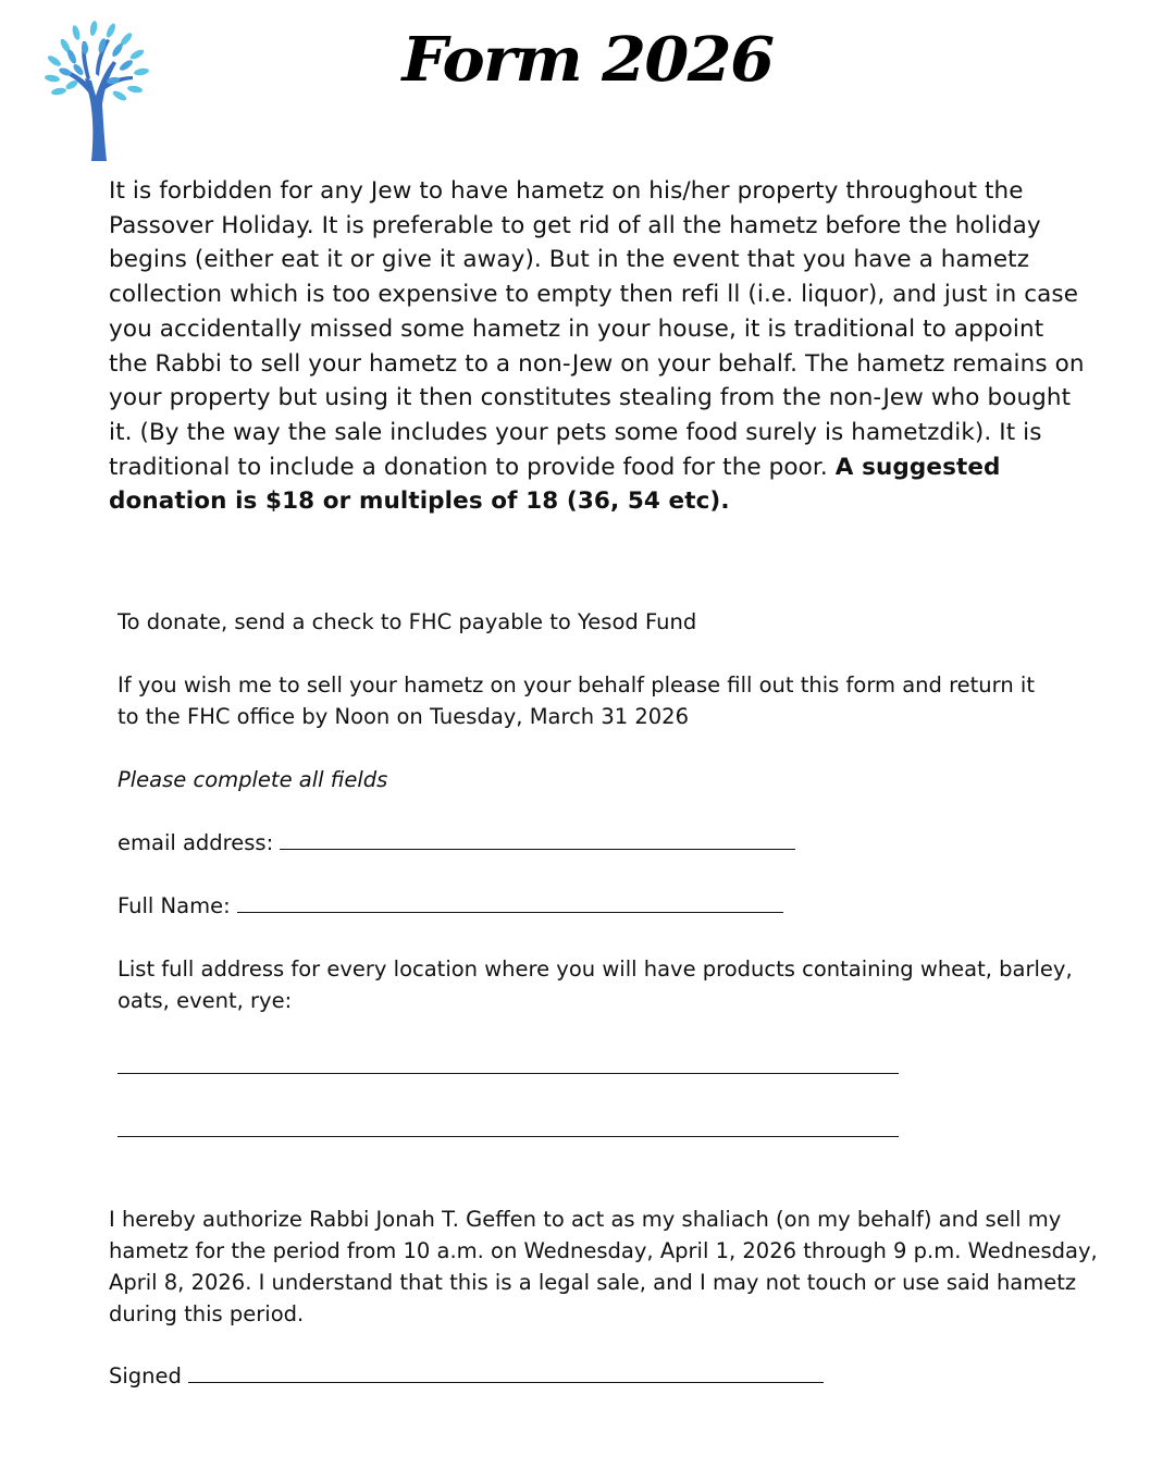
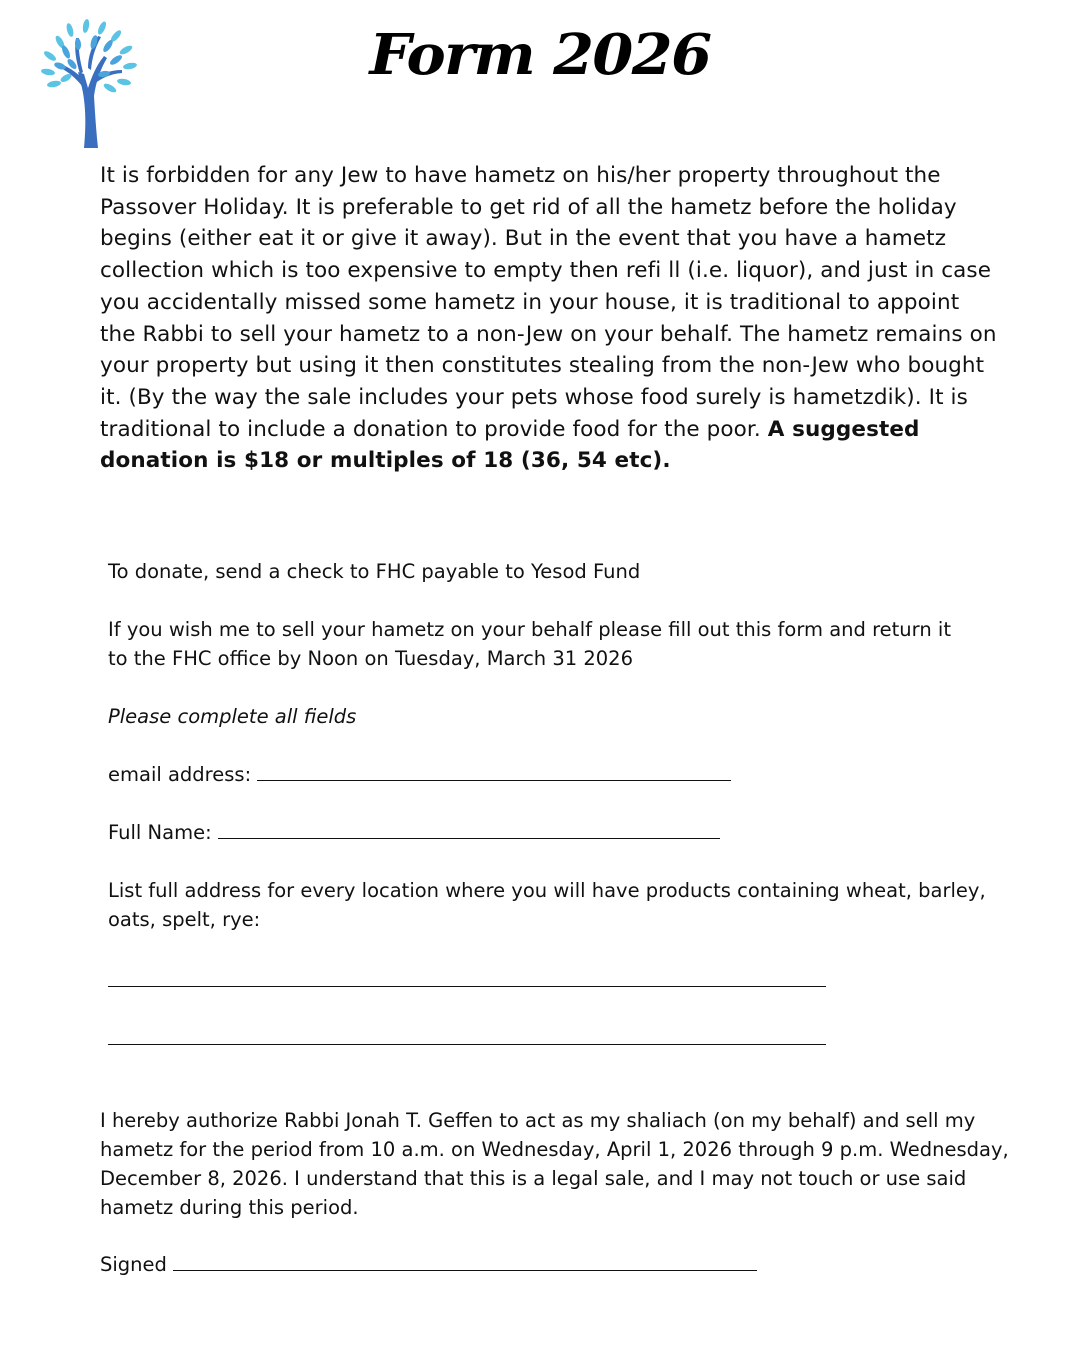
  Form 2026
- It is forbidden for any Jew to have hametz on his/her property throughout the Passover Holiday. It is preferable to get rid of all the hametz before the holiday begins (either eat it or give it away). But in the event that you have a hametz collection which is too expensive to empty then refi ll (i.e. liquor), and just in case you accidentally missed some hametz in your house, it is traditional to appoint the Rabbi to sell your hametz to a non-Jew on your behalf. The hametz remains on your property but using it then constitutes stealing from the non-Jew who bought it. (By the way the sale includes your pets some food surely is hametzdik). It is traditional to include a donation to provide food for the poor. A suggested donation is $18 or multiples of 18 (36, 54 etc).
+ It is forbidden for any Jew to have hametz on his/her property throughout the Passover Holiday. It is preferable to get rid of all the hametz before the holiday begins (either eat it or give it away). But in the event that you have a hametz collection which is too expensive to empty then refi ll (i.e. liquor), and just in case you accidentally missed some hametz in your house, it is traditional to appoint the Rabbi to sell your hametz to a non-Jew on your behalf. The hametz remains on your property but using it then constitutes stealing from the non-Jew who bought it. (By the way the sale includes your pets whose food surely is hametzdik). It is traditional to include a donation to provide food for the poor. A suggested donation is $18 or multiples of 18 (36, 54 etc).
  To donate, send a check to FHC payable to Yesod Fund
  If you wish me to sell your hametz on your behalf please fill out this form and return it to the FHC office by Noon on Tuesday, March 31 2026
  Please complete all fields
  email address:
  Full Name:
- List full address for every location where you will have products containing wheat, barley, oats, event, rye:
+ List full address for every location where you will have products containing wheat, barley, oats, spelt, rye:
- I hereby authorize Rabbi Jonah T. Geffen to act as my shaliach (on my behalf) and sell my hametz for the period from 10 a.m. on Wednesday, April 1, 2026 through 9 p.m. Wednesday, April 8, 2026. I understand that this is a legal sale, and I may not touch or use said hametz during this period.
+ I hereby authorize Rabbi Jonah T. Geffen to act as my shaliach (on my behalf) and sell my hametz for the period from 10 a.m. on Wednesday, April 1, 2026 through 9 p.m. Wednesday, December 8, 2026. I understand that this is a legal sale, and I may not touch or use said hametz during this period.
  Signed
